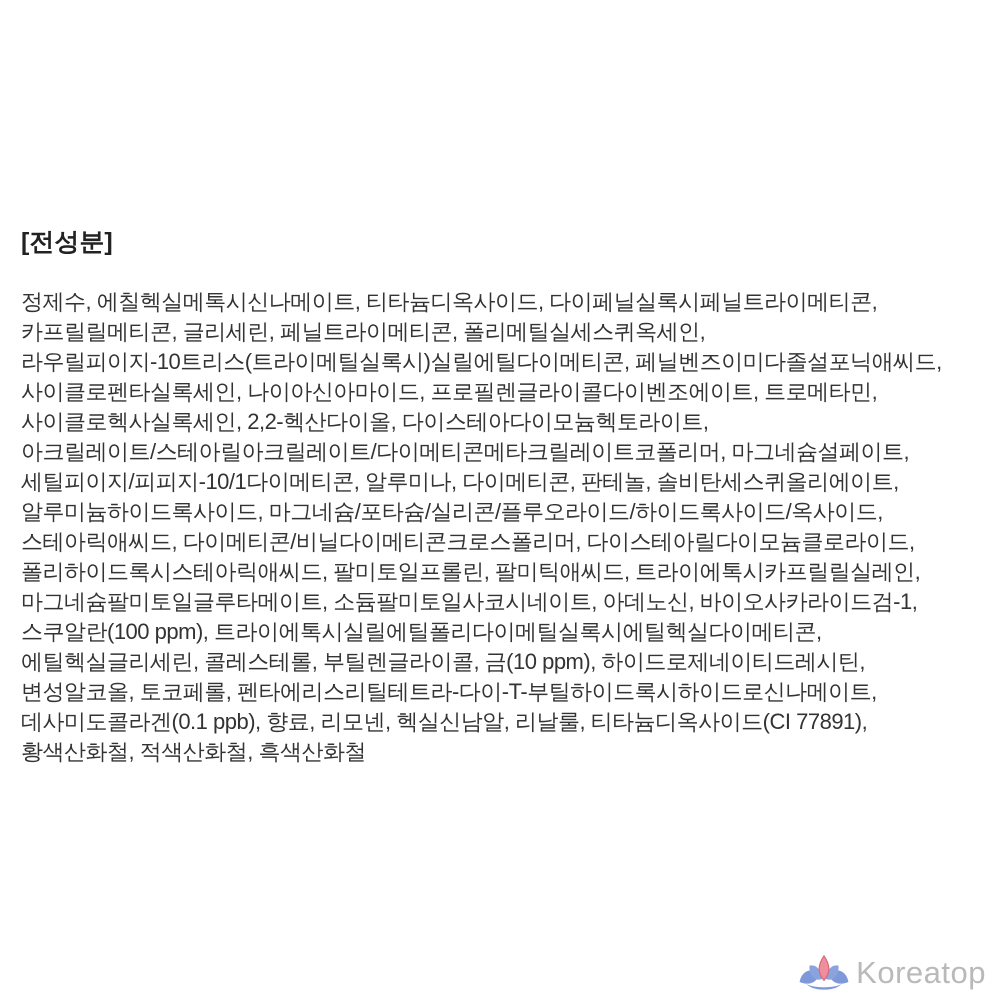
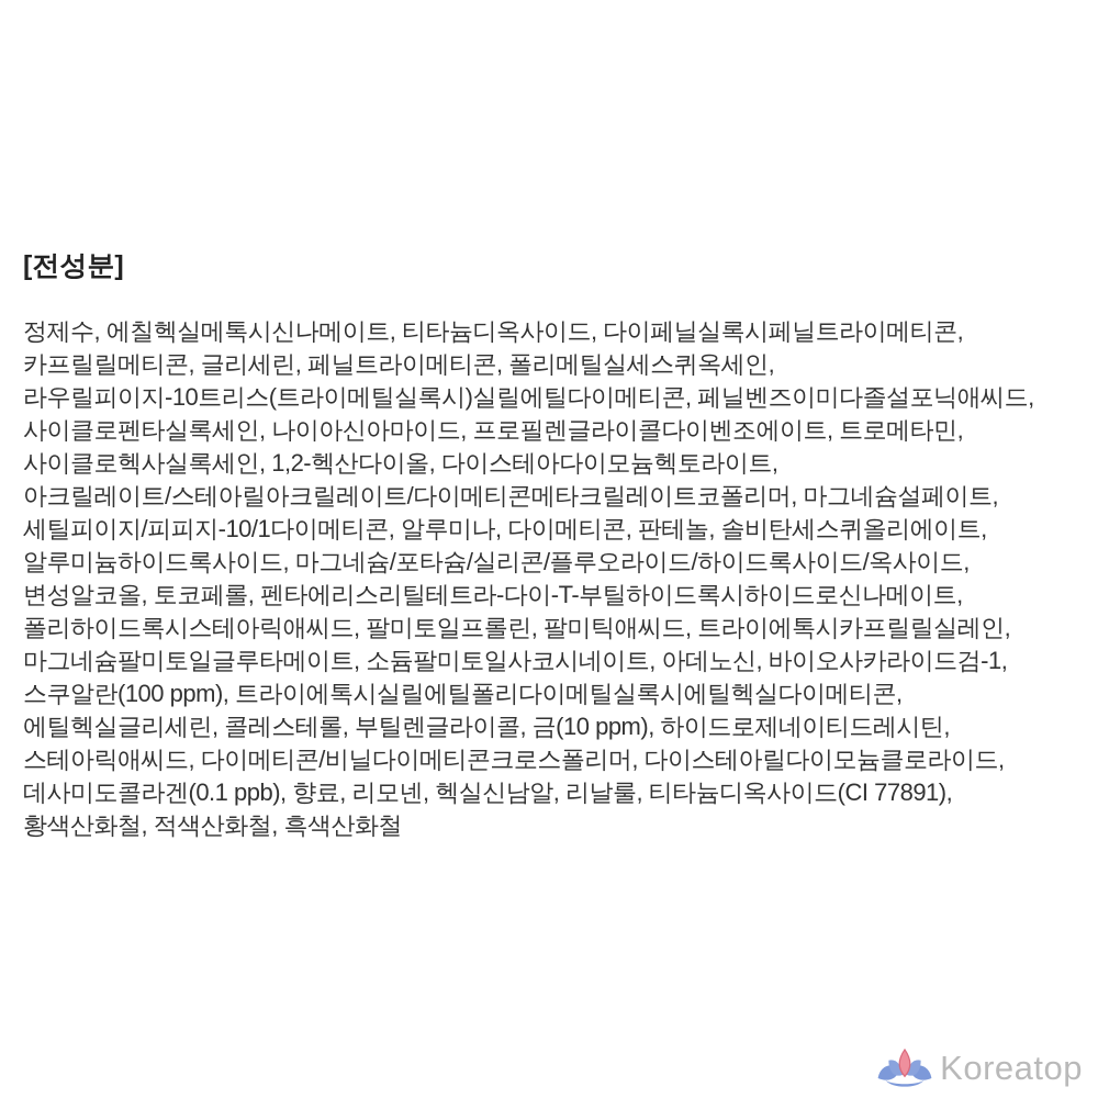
  [전성분]
  정제수, 에칠헥실메톡시신나메이트, 티타늄디옥사이드, 다이페닐실록시페닐트라이메티콘,
  카프릴릴메티콘, 글리세린, 페닐트라이메티콘, 폴리메틸실세스퀴옥세인,
  라우릴피이지-10트리스(트라이메틸실록시)실릴에틸다이메티콘, 페닐벤즈이미다졸설포닉애씨드,
  사이클로펜타실록세인, 나이아신아마이드, 프로필렌글라이콜다이벤조에이트, 트로메타민,
- 사이클로헥사실록세인, 2,2-헥산다이올, 다이스테아다이모늄헥토라이트,
+ 사이클로헥사실록세인, 1,2-헥산다이올, 다이스테아다이모늄헥토라이트,
  아크릴레이트/스테아릴아크릴레이트/다이메티콘메타크릴레이트코폴리머, 마그네슘설페이트,
  세틸피이지/피피지-10/1다이메티콘, 알루미나, 다이메티콘, 판테놀, 솔비탄세스퀴올리에이트,
  알루미늄하이드록사이드, 마그네슘/포타슘/실리콘/플루오라이드/하이드록사이드/옥사이드,
- 스테아릭애씨드, 다이메티콘/비닐다이메티콘크로스폴리머, 다이스테아릴다이모늄클로라이드,
+ 변성알코올, 토코페롤, 펜타에리스리틸테트라-다이-T-부틸하이드록시하이드로신나메이트,
  폴리하이드록시스테아릭애씨드, 팔미토일프롤린, 팔미틱애씨드, 트라이에톡시카프릴릴실레인,
  마그네슘팔미토일글루타메이트, 소듐팔미토일사코시네이트, 아데노신, 바이오사카라이드검-1,
  스쿠알란(100 ppm), 트라이에톡시실릴에틸폴리다이메틸실록시에틸헥실다이메티콘,
  에틸헥실글리세린, 콜레스테롤, 부틸렌글라이콜, 금(10 ppm), 하이드로제네이티드레시틴,
- 변성알코올, 토코페롤, 펜타에리스리틸테트라-다이-T-부틸하이드록시하이드로신나메이트,
+ 스테아릭애씨드, 다이메티콘/비닐다이메티콘크로스폴리머, 다이스테아릴다이모늄클로라이드,
  데사미도콜라겐(0.1 ppb), 향료, 리모넨, 헥실신남알, 리날룰, 티타늄디옥사이드(CI 77891),
  황색산화철, 적색산화철, 흑색산화철
  Koreatop
